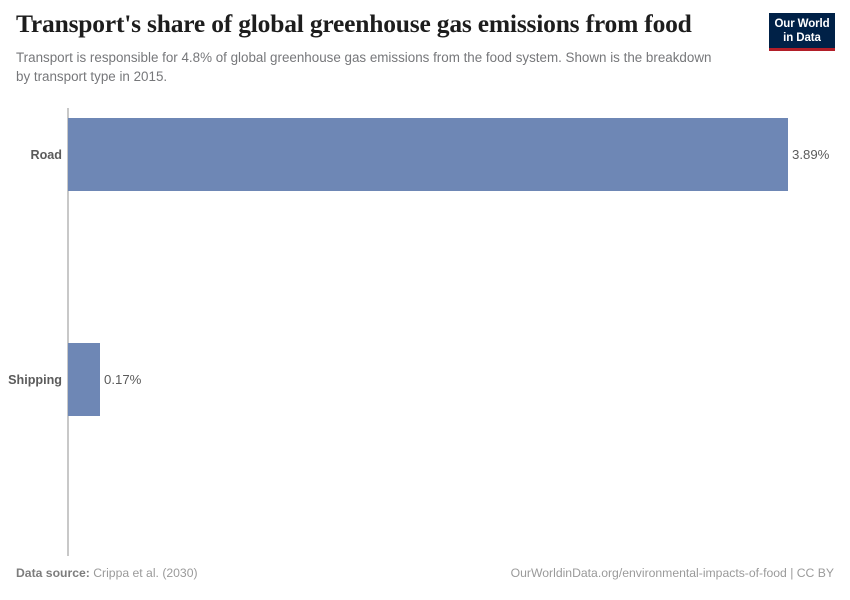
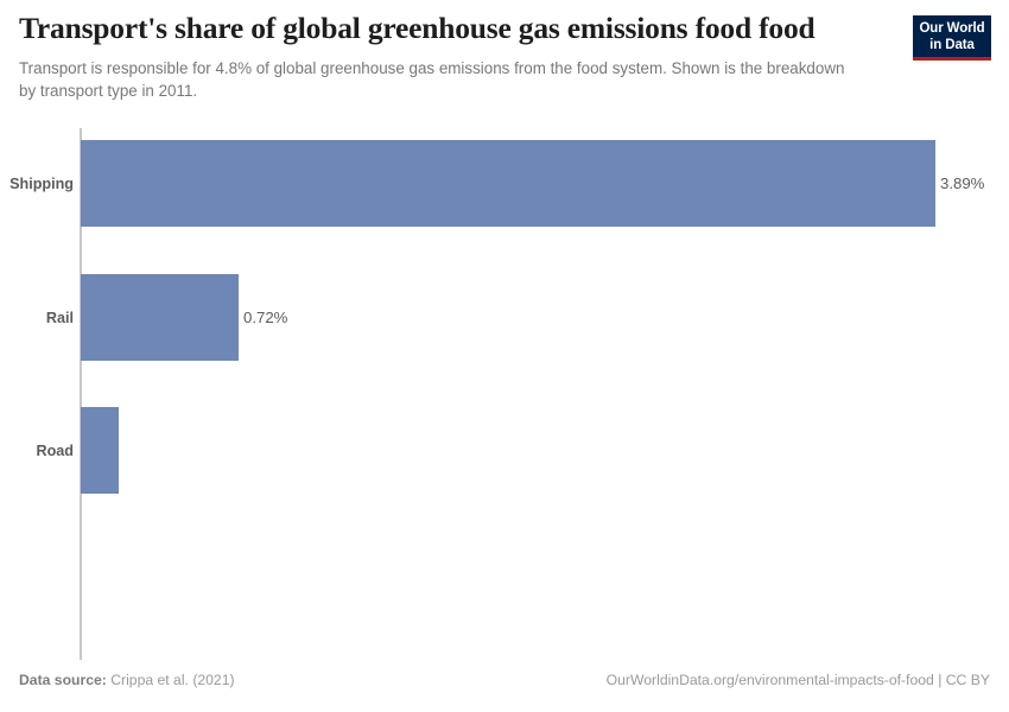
- Transport's share of global greenhouse gas emissions from food
+ Transport's share of global greenhouse gas emissions food food
- Transport is responsible for 4.8% of global greenhouse gas emissions from the food system. Shown is the breakdown by transport type in 2015.
+ Transport is responsible for 4.8% of global greenhouse gas emissions from the food system. Shown is the breakdown by transport type in 2011.
  Our World
  in Data
- Road
+ Shipping
  3.89%
+ Rail
+ 0.72%
- Shipping
+ Road
- 0.17%
- Data source: Crippa et al. (2030)
+ Data source: Crippa et al. (2021)
  OurWorldinData.org/environmental-impacts-of-food | CC BY
